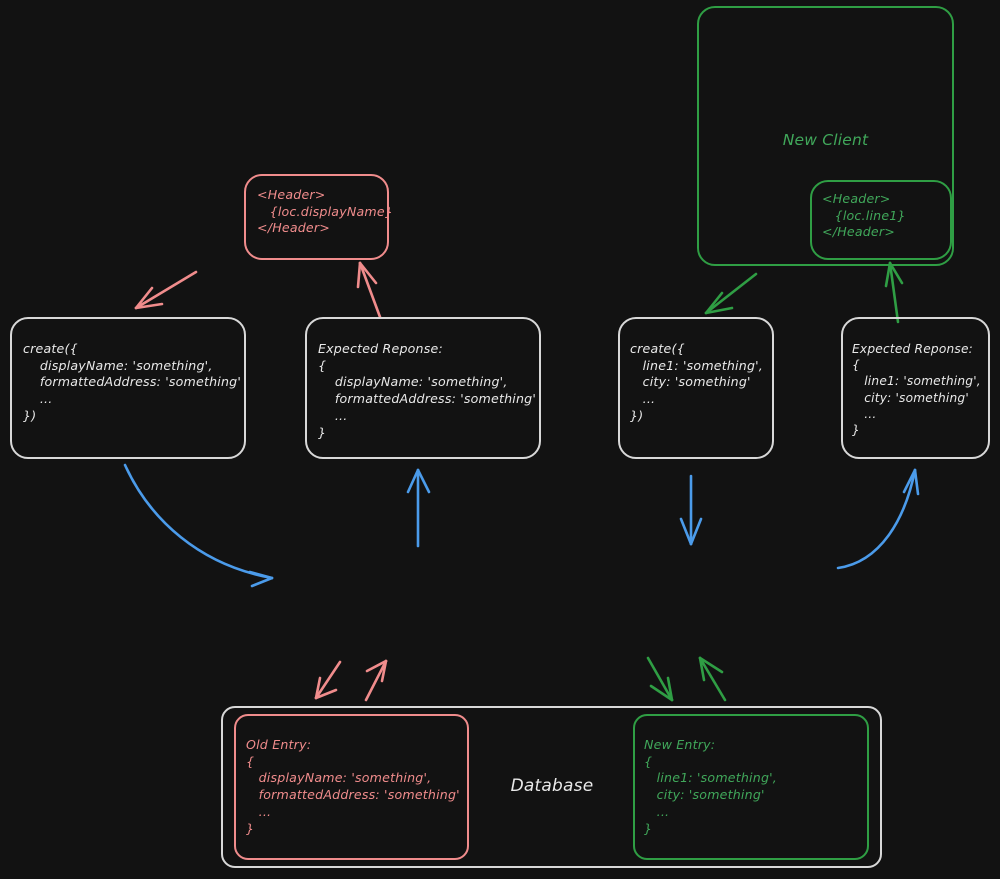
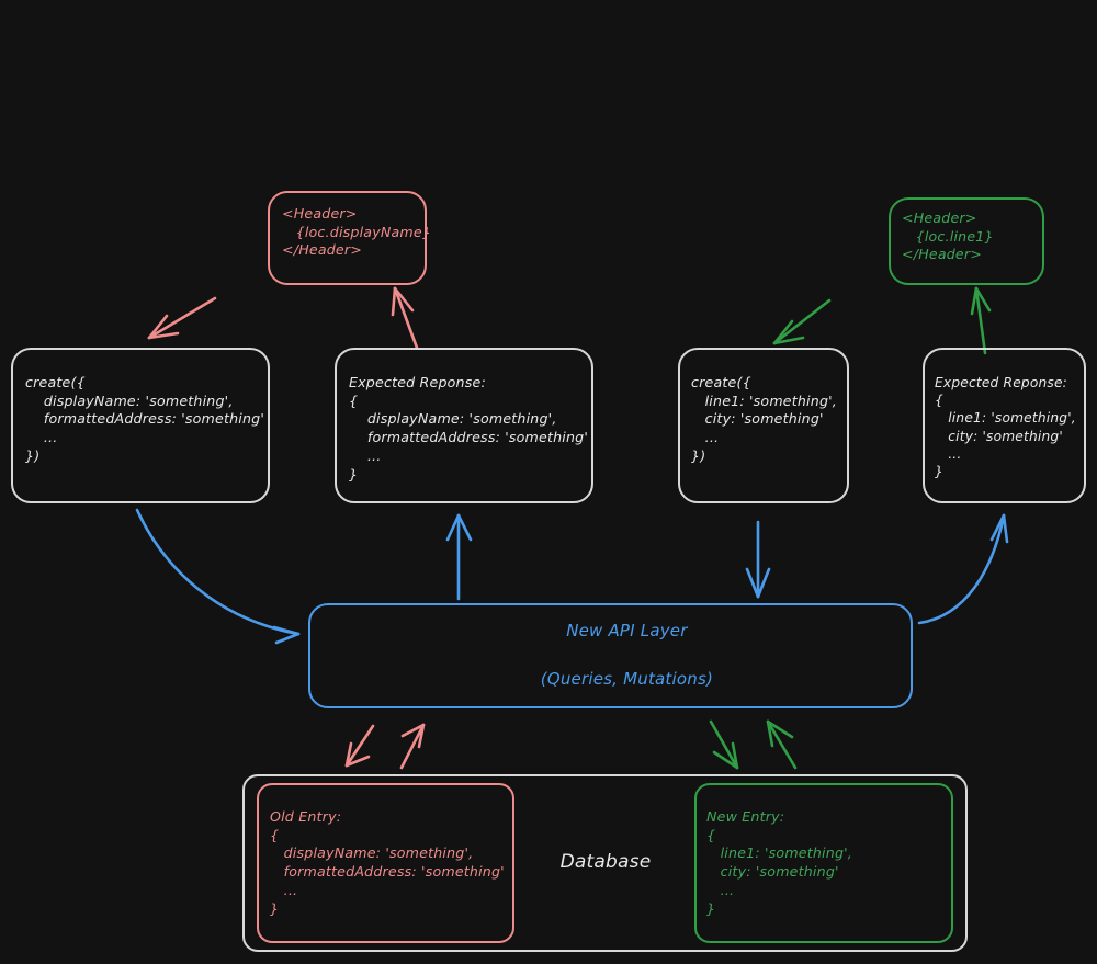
  <Header>
  {loc.displayName}
  </Header>
- New Client
  <Header>
  {loc.line1}
  </Header>
  create({
  displayName: 'something',
  formattedAddress: 'something'
  ...
  })
  Expected Reponse:
  {
  displayName: 'something',
  formattedAddress: 'something'
  ...
  }
  create({
  line1: 'something',
  city: 'something'
  ...
  })
  Expected Reponse:
  {
  line1: 'something',
  city: 'something'
  ...
  }
+ New API Layer
+ (Queries, Mutations)
  Database
  Old Entry:
  {
  displayName: 'something',
  formattedAddress: 'something'
  ...
  }
  New Entry:
  {
  line1: 'something',
  city: 'something'
  ...
  }
